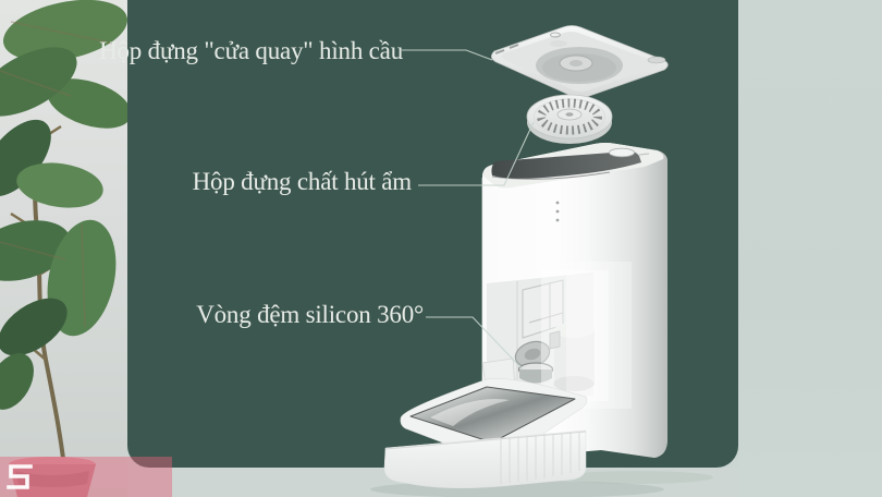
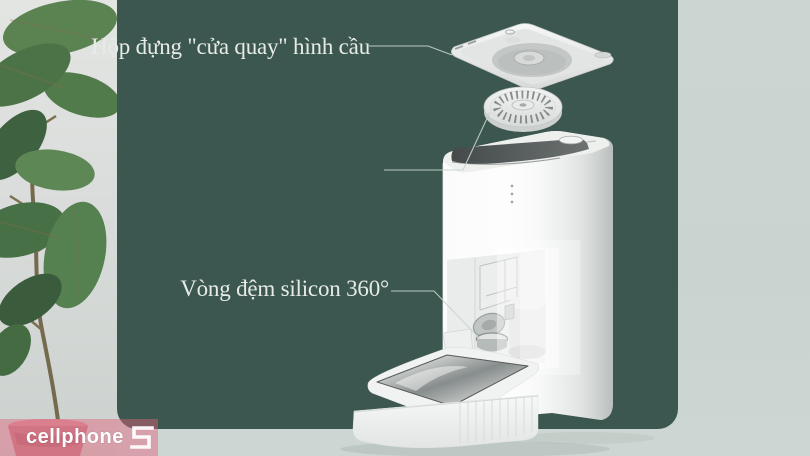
  Hộp đựng "cửa quay" hình cầu
- Hộp đựng chất hút ẩm
  Vòng đệm silicon 360°
+ cellphone
